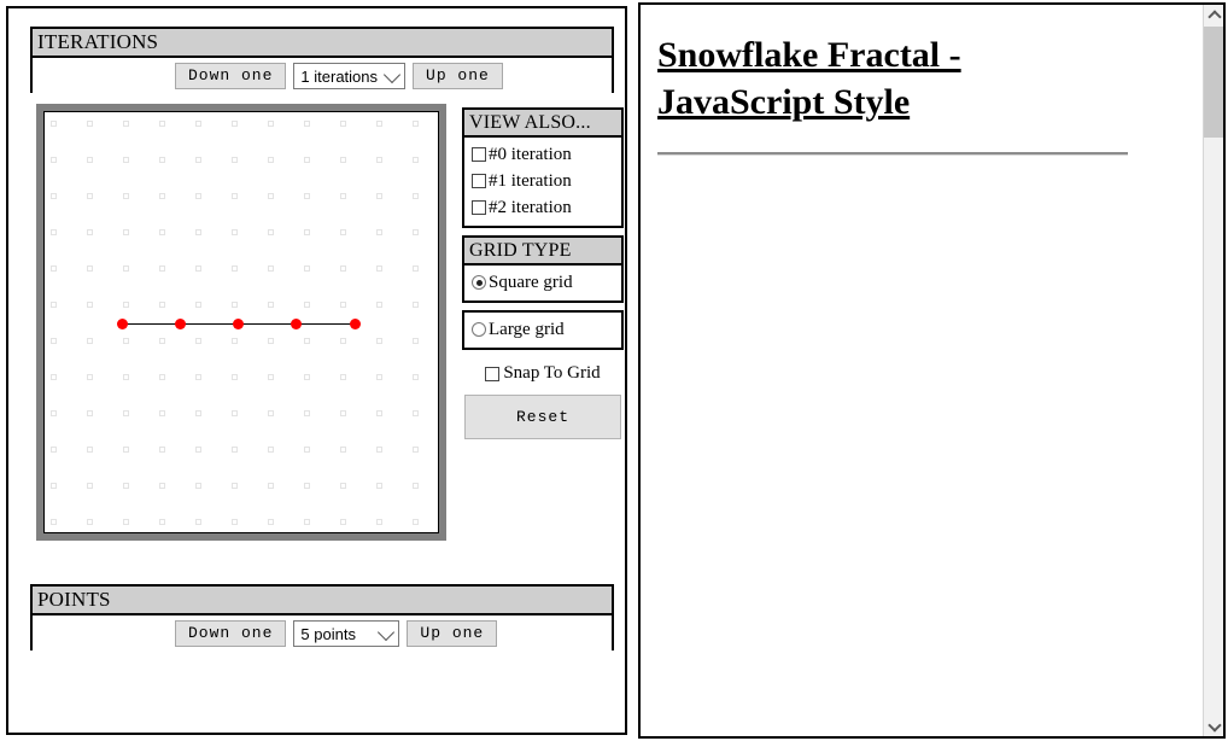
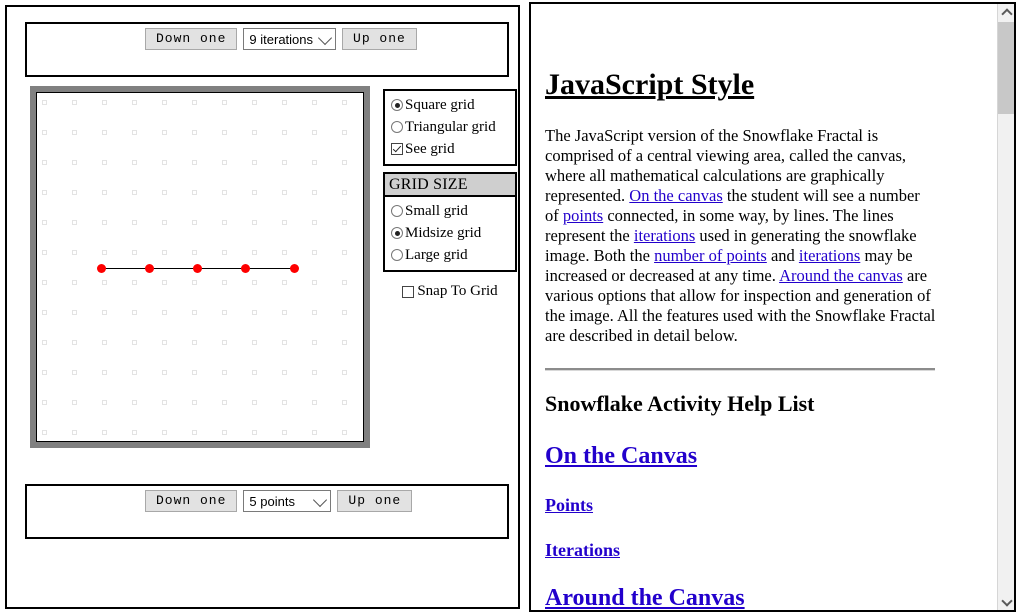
- ITERATIONS
  Down one
- 1 iterations
+ 9 iterations
  Up one
- VIEW ALSO...
- #0 iteration
- #1 iteration
- #2 iteration
- GRID TYPE
  Square grid
+ Triangular grid
+ See grid
+ GRID SIZE
+ Small grid
+ Midsize grid
  Large grid
  Snap To Grid
- Reset
- POINTS
  Down one
  5 points
  Up one
- Snowflake Fractal -
  JavaScript Style
+ The JavaScript version of the Snowflake Fractal is comprised of a central viewing area, called the canvas, where all mathematical calculations are graphically represented. On the canvas the student will see a number of points connected, in some way, by lines. The lines represent the iterations used in generating the snowflake image. Both the number of points and iterations may be increased or decreased at any time. Around the canvas are various options that allow for inspection and generation of the image. All the features used with the Snowflake Fractal are described in detail below.
+ Snowflake Activity Help List
+ On the Canvas
+ Points
+ Iterations
+ Around the Canvas
